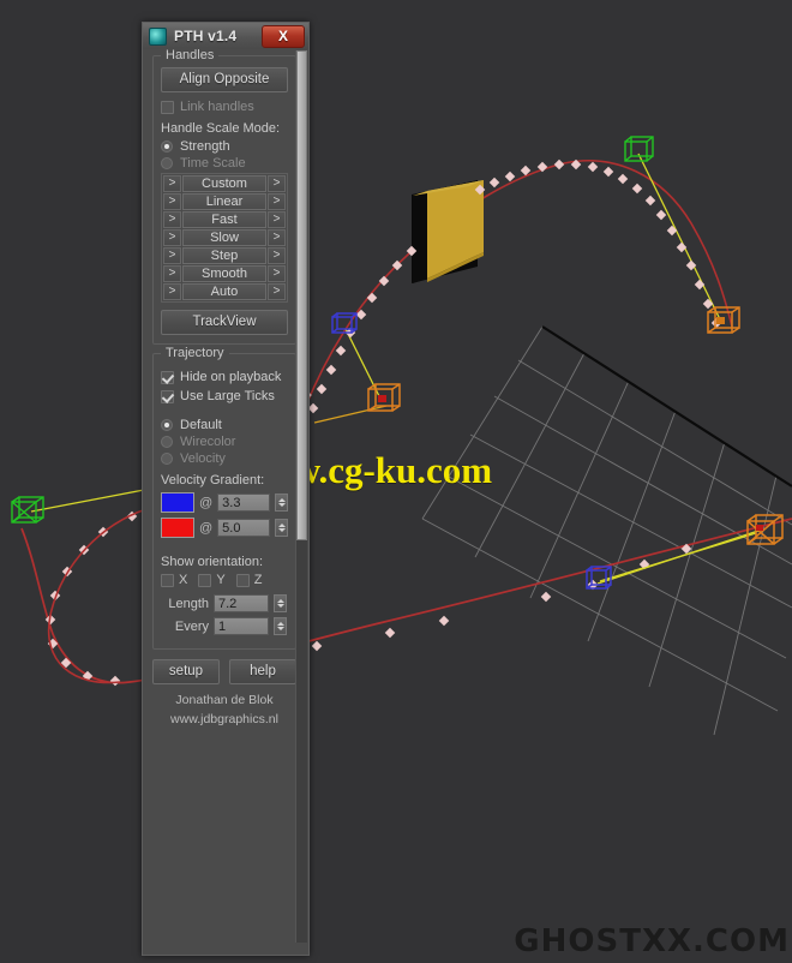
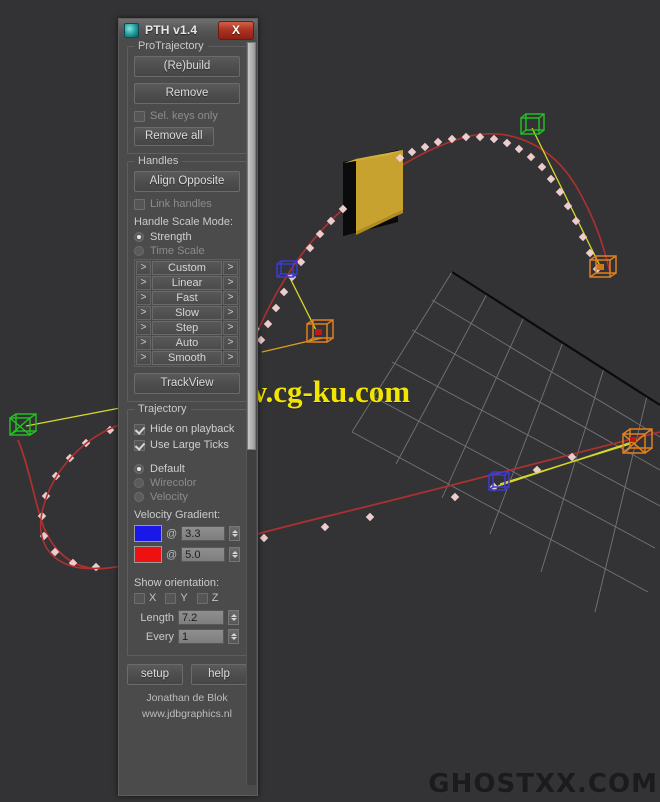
  .cg-ku.com
  GHOSTXX.COM
  PTH v1.4
  X
+ ProTrajectory
+ (Re)build
+ Remove
+ Sel. keys only
+ Remove all
  Handles
  Align Opposite
  Link handles
  Handle Scale Mode:
  Strength
  Time Scale
  >
  Custom
  >
  >
  Linear
  >
  >
  Fast
  >
  >
  Slow
  >
  >
  Step
  >
  >
- Smooth
+ Auto
  >
  >
- Auto
+ Smooth
  >
  TrackView
  Trajectory
  Hide on playback
  Use Large Ticks
  Default
  Wirecolor
  Velocity
  Velocity Gradient:
  @
  3.3
  @
  5.0
  Show orientation:
  X
  Y
  Z
  Length
  7.2
  Every
  1
  setup
  help
  Jonathan de Blok
  www.jdbgraphics.nl
